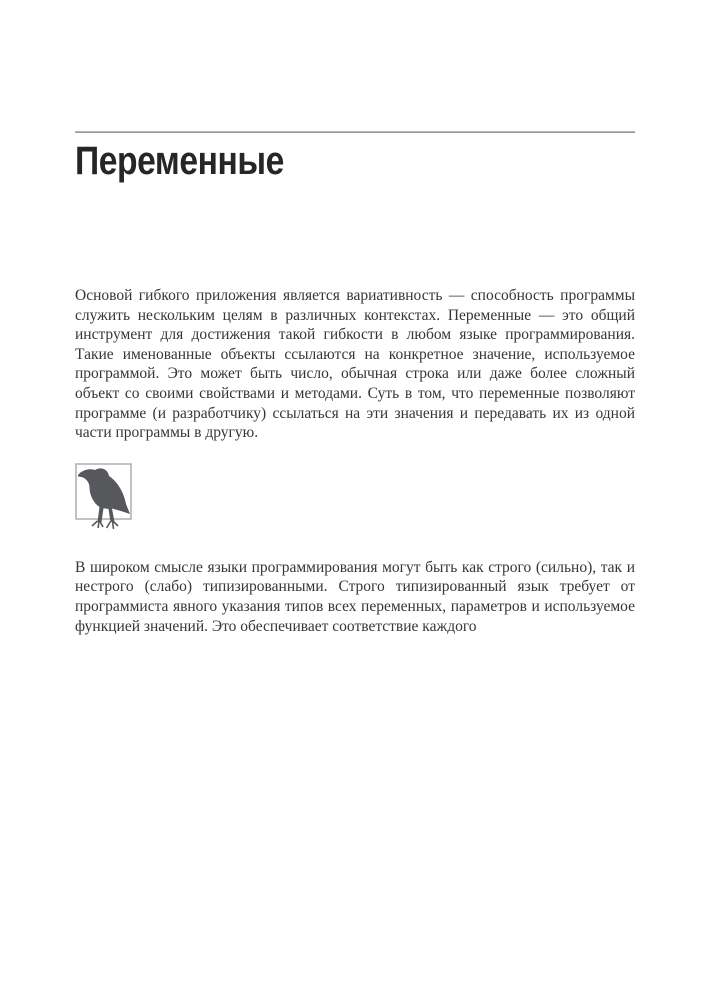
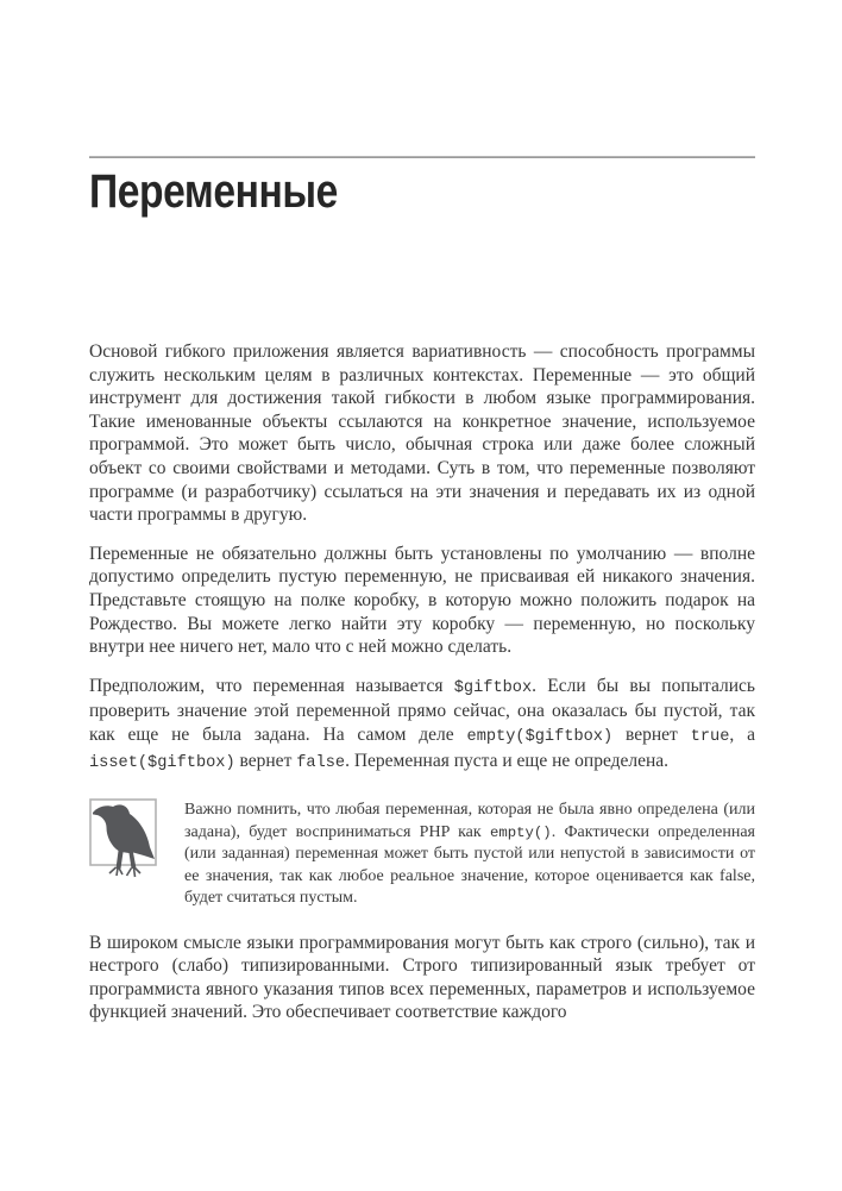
  Переменные
  Основой гибкого приложения является вариативность — способность программы служить нескольким целям в различных контекстах. Переменные — это общий инструмент для достижения такой гибкости в любом языке программирования. Такие именованные объекты ссылаются на конкретное значение, используемое программой. Это может быть число, обычная строка или даже более сложный объект со своими свойствами и методами. Суть в том, что переменные позволяют программе (и разработчику) ссылаться на эти значения и передавать их из одной части программы в другую.
+ Переменные не обязательно должны быть установлены по умолчанию — вполне допустимо определить пустую переменную, не присваивая ей никакого значения. Представьте стоящую на полке коробку, в которую можно положить подарок на Рождество. Вы можете легко найти эту коробку — переменную, но поскольку внутри нее ничего нет, мало что с ней можно сделать.
+ Предположим, что переменная называется $giftbox. Если бы вы попытались проверить значение этой переменной прямо сейчас, она оказалась бы пустой, так как еще не была задана. На самом деле empty($giftbox) вернет true, а isset($giftbox) вернет false. Переменная пуста и еще не определена.
+ Важно помнить, что любая переменная, которая не была явно определена (или задана), будет восприниматься PHP как empty(). Фактически определенная (или заданная) переменная может быть пустой или непустой в зависимости от ее значения, так как любое реальное значение, которое оценивается как false, будет считаться пустым.
  В широком смысле языки программирования могут быть как строго (сильно), так и нестрого (слабо) типизированными. Строго типизированный язык требует от программиста явного указания типов всех переменных, параметров и используемое функцией значений. Это обеспечивает соответствие каждого
